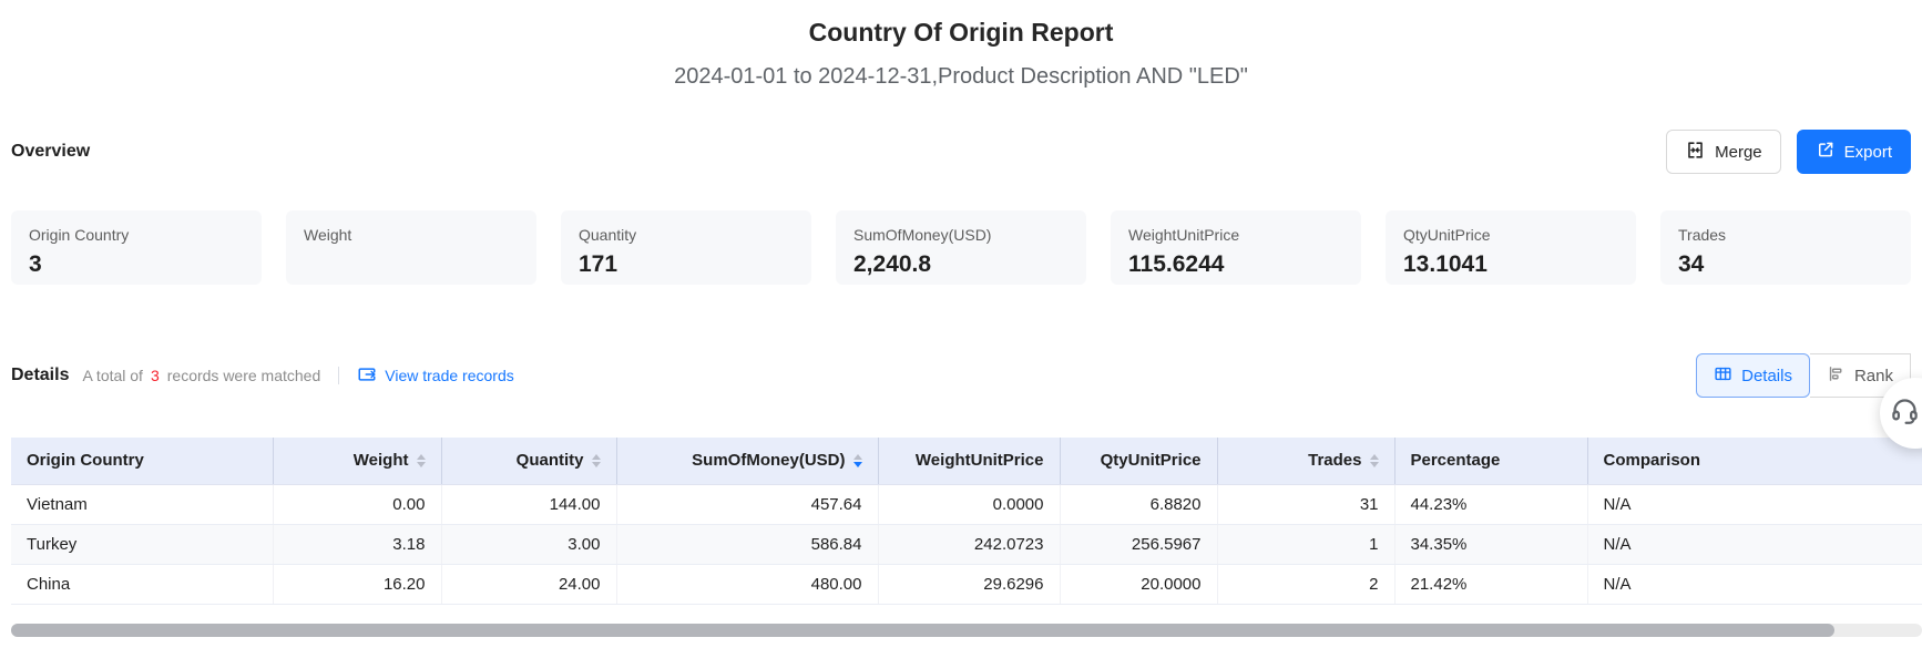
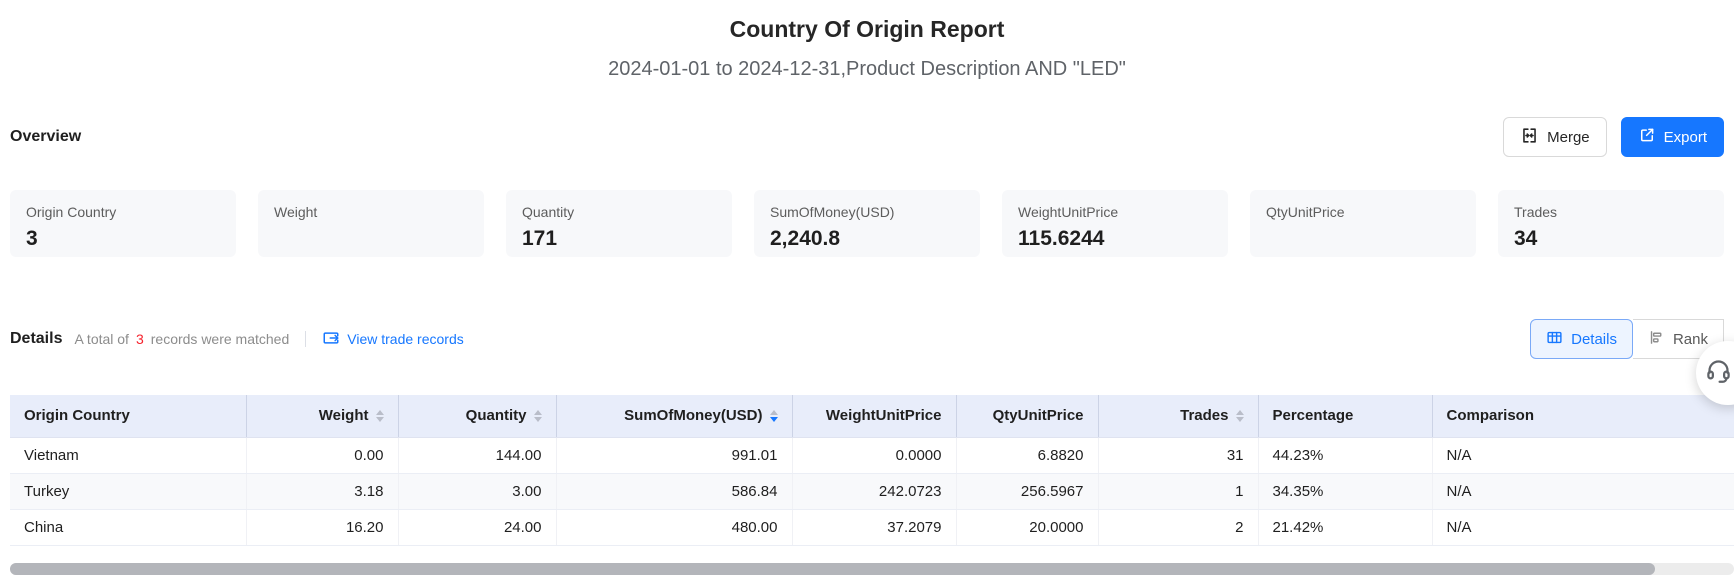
  Country Of Origin Report
  2024-01-01 to 2024-12-31,Product Description AND "LED"
  Overview
  Merge
  Export
  Origin Country
  3
  Weight
  Quantity
  171
  SumOfMoney(USD)
  2,240.8
  WeightUnitPrice
  115.6244
  QtyUnitPrice
- 13.1041
  Trades
  34
  Details
  A total of
  3
  records were matched
  View trade records
  Details
  Rank
  Origin Country	Weight	Quantity	SumOfMoney(USD)	WeightUnitPrice	QtyUnitPrice	Trades	Percentage	Comparison
- Vietnam	0.00	144.00	457.64	0.0000	6.8820	31	44.23%	N/A
+ Vietnam	0.00	144.00	991.01	0.0000	6.8820	31	44.23%	N/A
  Turkey	3.18	3.00	586.84	242.0723	256.5967	1	34.35%	N/A
- China	16.20	24.00	480.00	29.6296	20.0000	2	21.42%	N/A
+ China	16.20	24.00	480.00	37.2079	20.0000	2	21.42%	N/A
